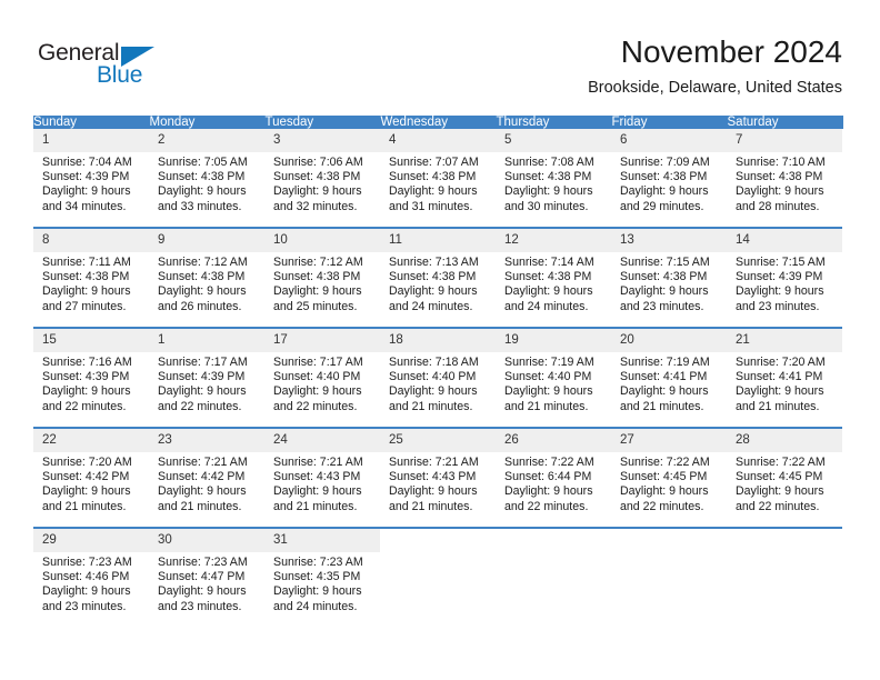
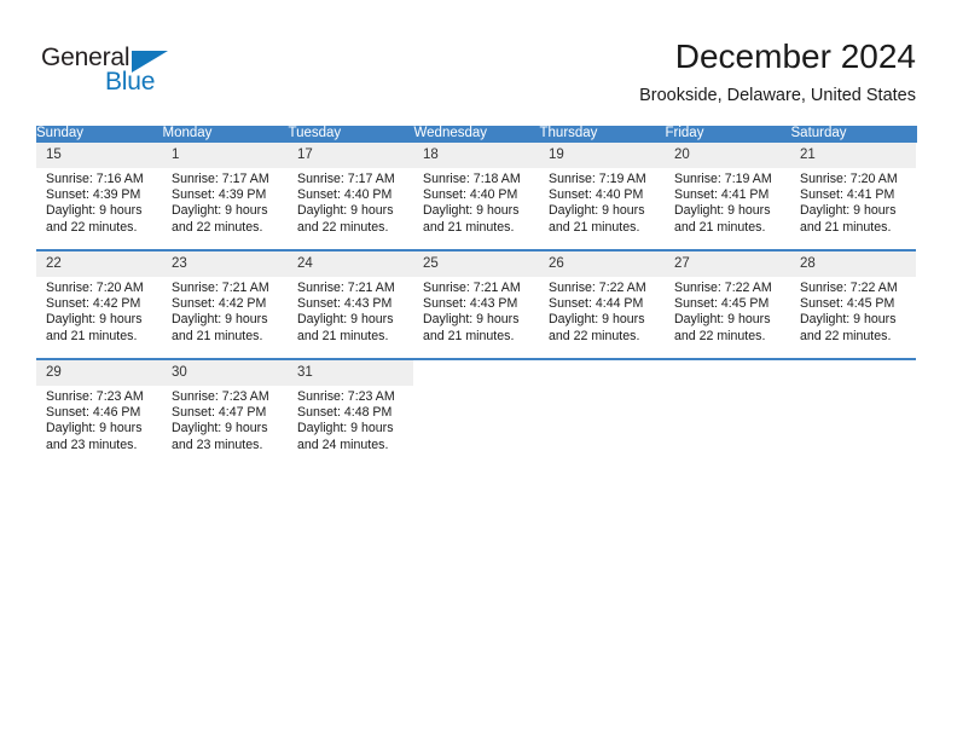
  General
  Blue
- November 2024
+ December 2024
  Brookside, Delaware, United States
  Sunday	Monday	Tuesday	Wednesday	Thursday	Friday	Saturday
- 1 Sunrise: 7:04 AM Sunset: 4:39 PM Daylight: 9 hours and 34 minutes.	2 Sunrise: 7:05 AM Sunset: 4:38 PM Daylight: 9 hours and 33 minutes.	3 Sunrise: 7:06 AM Sunset: 4:38 PM Daylight: 9 hours and 32 minutes.	4 Sunrise: 7:07 AM Sunset: 4:38 PM Daylight: 9 hours and 31 minutes.	5 Sunrise: 7:08 AM Sunset: 4:38 PM Daylight: 9 hours and 30 minutes.	6 Sunrise: 7:09 AM Sunset: 4:38 PM Daylight: 9 hours and 29 minutes.	7 Sunrise: 7:10 AM Sunset: 4:38 PM Daylight: 9 hours and 28 minutes.
- 8 Sunrise: 7:11 AM Sunset: 4:38 PM Daylight: 9 hours and 27 minutes.	9 Sunrise: 7:12 AM Sunset: 4:38 PM Daylight: 9 hours and 26 minutes.	10 Sunrise: 7:12 AM Sunset: 4:38 PM Daylight: 9 hours and 25 minutes.	11 Sunrise: 7:13 AM Sunset: 4:38 PM Daylight: 9 hours and 24 minutes.	12 Sunrise: 7:14 AM Sunset: 4:38 PM Daylight: 9 hours and 24 minutes.	13 Sunrise: 7:15 AM Sunset: 4:38 PM Daylight: 9 hours and 23 minutes.	14 Sunrise: 7:15 AM Sunset: 4:39 PM Daylight: 9 hours and 23 minutes.
  15 Sunrise: 7:16 AM Sunset: 4:39 PM Daylight: 9 hours and 22 minutes.	1 Sunrise: 7:17 AM Sunset: 4:39 PM Daylight: 9 hours and 22 minutes.	17 Sunrise: 7:17 AM Sunset: 4:40 PM Daylight: 9 hours and 22 minutes.	18 Sunrise: 7:18 AM Sunset: 4:40 PM Daylight: 9 hours and 21 minutes.	19 Sunrise: 7:19 AM Sunset: 4:40 PM Daylight: 9 hours and 21 minutes.	20 Sunrise: 7:19 AM Sunset: 4:41 PM Daylight: 9 hours and 21 minutes.	21 Sunrise: 7:20 AM Sunset: 4:41 PM Daylight: 9 hours and 21 minutes.
- 22 Sunrise: 7:20 AM Sunset: 4:42 PM Daylight: 9 hours and 21 minutes.	23 Sunrise: 7:21 AM Sunset: 4:42 PM Daylight: 9 hours and 21 minutes.	24 Sunrise: 7:21 AM Sunset: 4:43 PM Daylight: 9 hours and 21 minutes.	25 Sunrise: 7:21 AM Sunset: 4:43 PM Daylight: 9 hours and 21 minutes.	26 Sunrise: 7:22 AM Sunset: 6:44 PM Daylight: 9 hours and 22 minutes.	27 Sunrise: 7:22 AM Sunset: 4:45 PM Daylight: 9 hours and 22 minutes.	28 Sunrise: 7:22 AM Sunset: 4:45 PM Daylight: 9 hours and 22 minutes.
+ 22 Sunrise: 7:20 AM Sunset: 4:42 PM Daylight: 9 hours and 21 minutes.	23 Sunrise: 7:21 AM Sunset: 4:42 PM Daylight: 9 hours and 21 minutes.	24 Sunrise: 7:21 AM Sunset: 4:43 PM Daylight: 9 hours and 21 minutes.	25 Sunrise: 7:21 AM Sunset: 4:43 PM Daylight: 9 hours and 21 minutes.	26 Sunrise: 7:22 AM Sunset: 4:44 PM Daylight: 9 hours and 22 minutes.	27 Sunrise: 7:22 AM Sunset: 4:45 PM Daylight: 9 hours and 22 minutes.	28 Sunrise: 7:22 AM Sunset: 4:45 PM Daylight: 9 hours and 22 minutes.
- 29 Sunrise: 7:23 AM Sunset: 4:46 PM Daylight: 9 hours and 23 minutes.	30 Sunrise: 7:23 AM Sunset: 4:47 PM Daylight: 9 hours and 23 minutes.	31 Sunrise: 7:23 AM Sunset: 4:35 PM Daylight: 9 hours and 24 minutes.
+ 29 Sunrise: 7:23 AM Sunset: 4:46 PM Daylight: 9 hours and 23 minutes.	30 Sunrise: 7:23 AM Sunset: 4:47 PM Daylight: 9 hours and 23 minutes.	31 Sunrise: 7:23 AM Sunset: 4:48 PM Daylight: 9 hours and 24 minutes.
